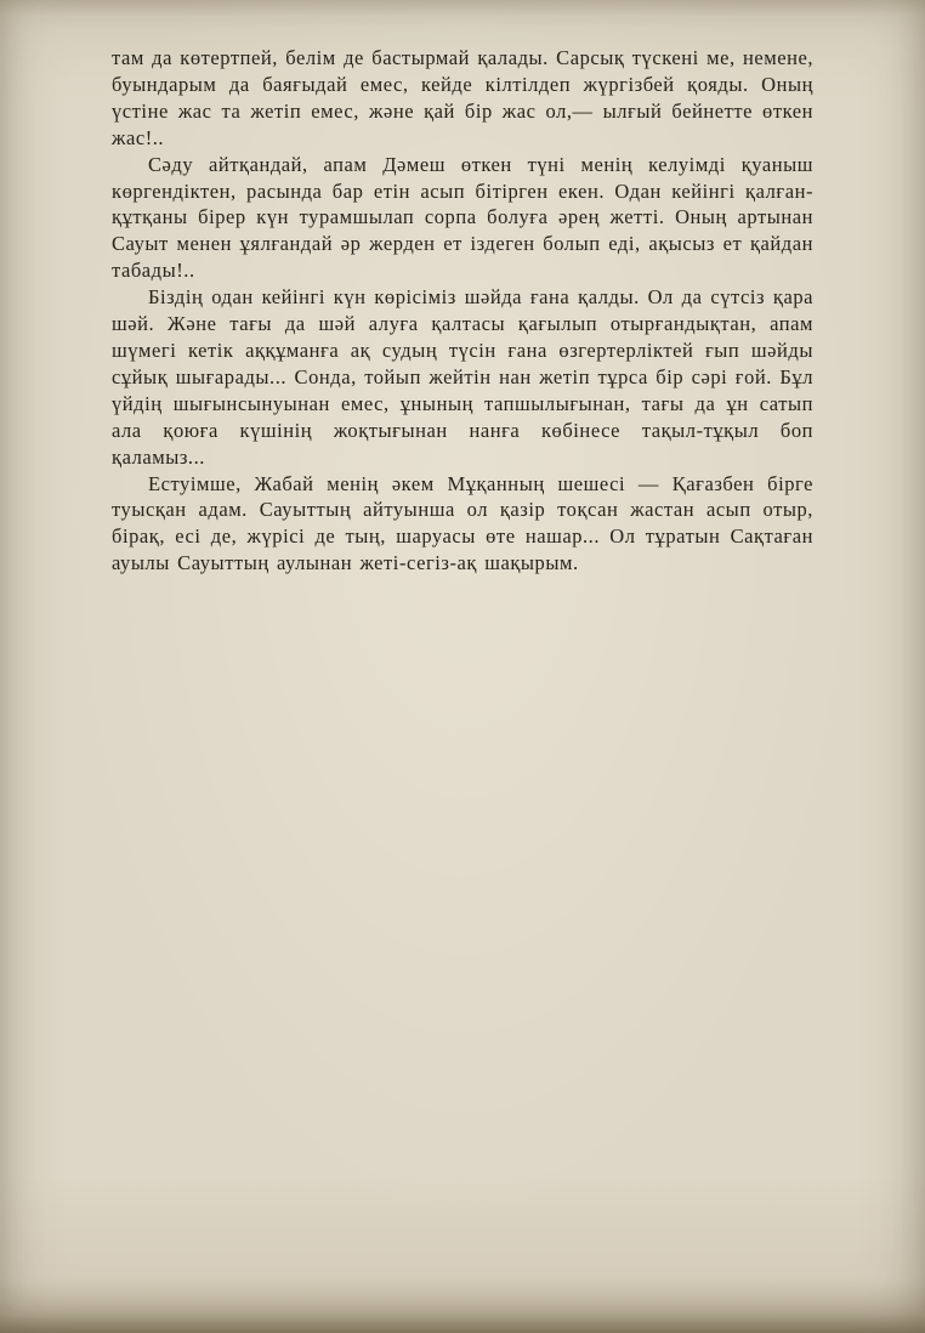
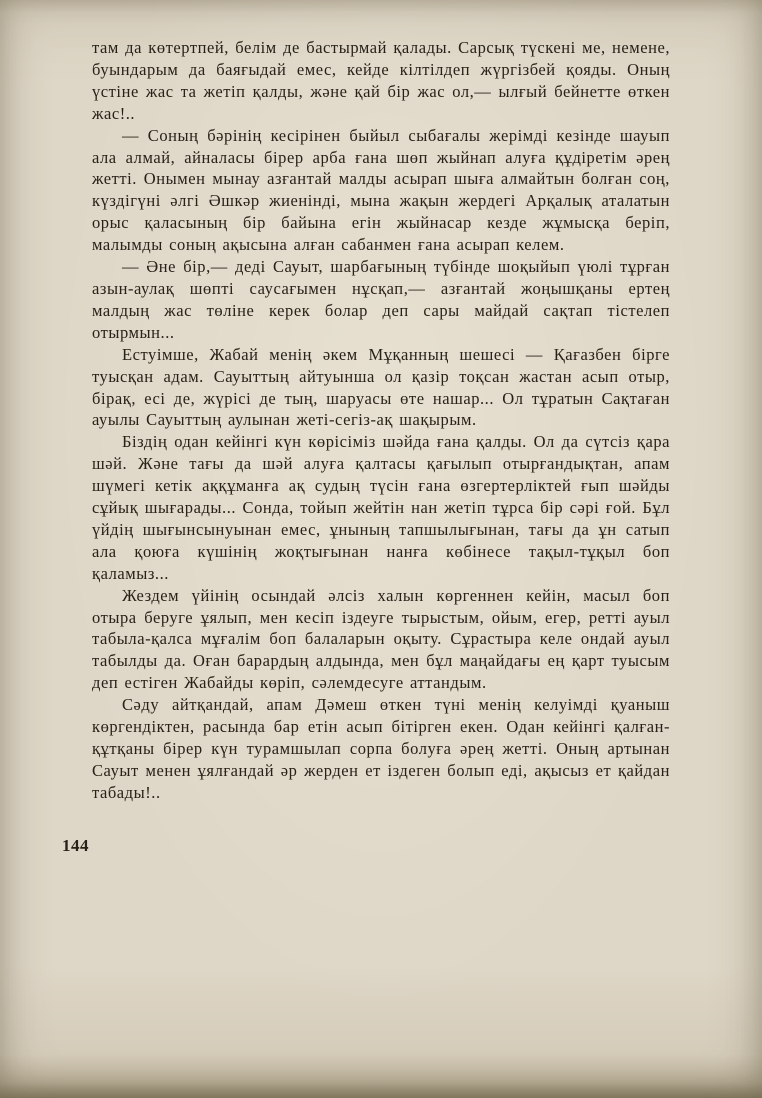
- там да көтертпей, белім де бастырмай қалады. Сарсық түскені ме, немене, буындарым да баяғыдай емес, кейде кілтілдеп жүргізбей қояды. Оның үстіне жас та жетіп емес, және қай бір жас ол,— ылғый бейнетте өткен жас!..
+ там да көтертпей, белім де бастырмай қалады. Сарсық түскені ме, немене, буындарым да баяғыдай емес, кейде кілтілдеп жүргізбей қояды. Оның үстіне жас та жетіп қалды, және қай бір жас ол,— ылғый бейнетте өткен жас!..
+ — Соның бәрінің кесірінен быйыл сыбағалы жерімді кезінде шауып ала алмай, айналасы бірер арба ғана шөп жыйнап алуға құдіретім әрең жетті. Онымен мынау азғантай малды асырап шыға алмайтын болған соң, күздігүні әлгі Әшкәр жиенінді, мына жақын жердегі Арқалық аталатын орыс қаласының бір байына егін жыйнасар кезде жұмысқа беріп, малымды соның ақысына алған сабанмен ғана асырап келем.
+ — Әне бір,— деді Сауыт, шарбағының түбінде шоқыйып үюлі тұрған азын-аулақ шөпті саусағымен нұсқап,— азғантай жоңышқаны ертең малдың жас төліне керек болар деп сары майдай сақтап тістелеп отырмын...
- Сәду айтқандай, апам Дәмеш өткен түні менің келуімді қуаныш көргендіктен, расында бар етін асып бітірген екен. Одан кейінгі қалған-құтқаны бірер күн турамшылап сорпа болуға әрең жетті. Оның артынан Сауыт менен ұялғандай әр жерден ет іздеген болып еді, ақысыз ет қайдан табады!..
+ Естуімше, Жабай менің әкем Мұқанның шешесі — Қағазбен бірге туысқан адам. Сауыттың айтуынша ол қазір тоқсан жастан асып отыр, бірақ, есі де, жүрісі де тың, шаруасы өте нашар... Ол тұратын Сақтаған ауылы Сауыттың аулынан жеті-сегіз-ақ шақырым.
  Біздің одан кейінгі күн көрісіміз шәйда ғана қалды. Ол да сүтсіз қара шәй. Және тағы да шәй алуға қалтасы қағылып отырғандықтан, апам шүмегі кетік аққұманға ақ судың түсін ғана өзгертерліктей ғып шәйды сұйық шығарады... Сонда, тойып жейтін нан жетіп тұрса бір сәрі ғой. Бұл үйдің шығынсынуынан емес, ұнының тапшылығынан, тағы да ұн сатып ала қоюға күшінің жоқтығынан нанға көбінесе тақыл-тұқыл боп қаламыз...
+ Жездем үйінің осындай әлсіз халын көргеннен кейін, масыл боп отыра беруге ұялып, мен кесіп іздеуге тырыстым, ойым, егер, ретті ауыл табыла-қалса мұғалім боп балаларын оқыту. Сұрастыра келе ондай ауыл табылды да. Оған барардың алдында, мен бұл маңайдағы ең қарт туысым деп естіген Жабайды көріп, сәлемдесуге аттандым.
- Естуімше, Жабай менің әкем Мұқанның шешесі — Қағазбен бірге туысқан адам. Сауыттың айтуынша ол қазір тоқсан жастан асып отыр, бірақ, есі де, жүрісі де тың, шаруасы өте нашар... Ол тұратын Сақтаған ауылы Сауыттың аулынан жеті-сегіз-ақ шақырым.
+ Сәду айтқандай, апам Дәмеш өткен түні менің келуімді қуаныш көргендіктен, расында бар етін асып бітірген екен. Одан кейінгі қалған-құтқаны бірер күн турамшылап сорпа болуға әрең жетті. Оның артынан Сауыт менен ұялғандай әр жерден ет іздеген болып еді, ақысыз ет қайдан табады!..
+ 144
